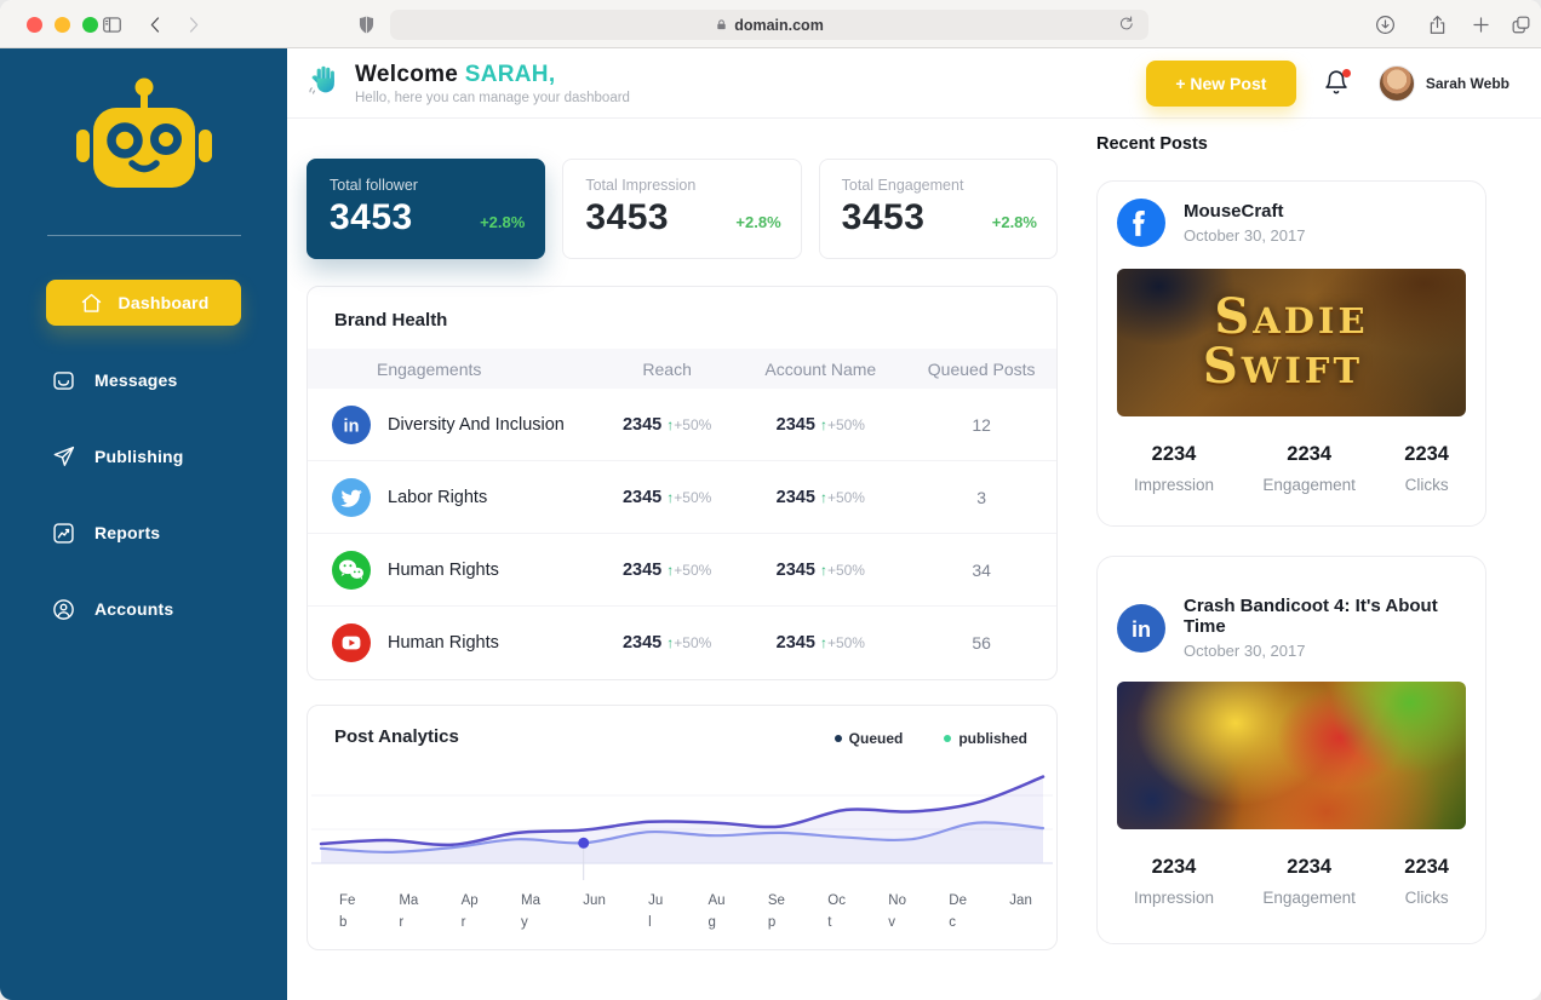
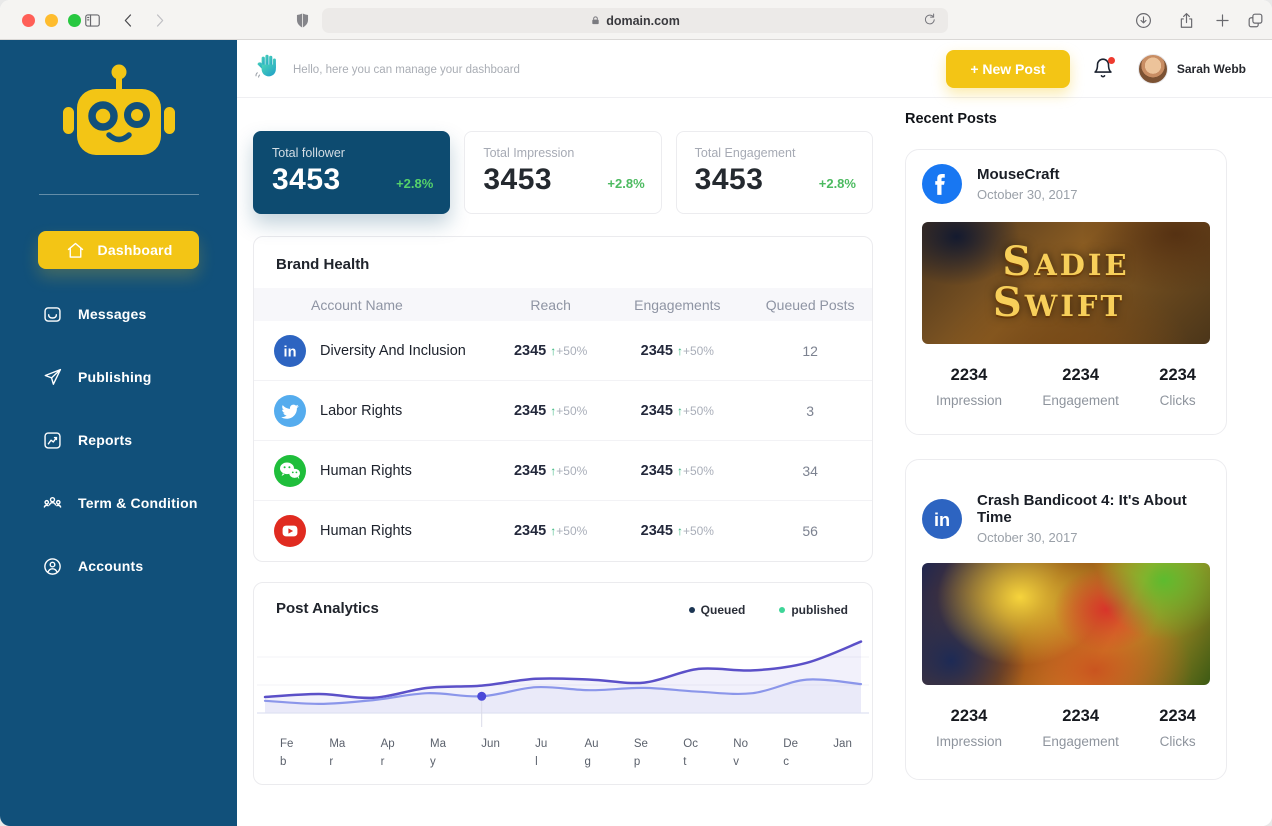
  domain.com
  Dashboard
  Messages
  Publishing
  Reports
+ Term & Condition
  Accounts
- Welcome SARAH,
  Hello, here you can manage your dashboard
  + New Post
  Sarah Webb
  Total follower
  3453
  +2.8%
  Total Impression
  3453
  +2.8%
  Total Engagement
  3453
  +2.8%
  Brand Health
- Engagements
+ Account Name
  Reach
- Account Name
+ Engagements
  Queued Posts
  in
  Diversity And Inclusion
  2345 ↑+50%
  2345 ↑+50%
  12
  Labor Rights
  2345 ↑+50%
  2345 ↑+50%
  3
  Human Rights
  2345 ↑+50%
  2345 ↑+50%
  34
  Human Rights
  2345 ↑+50%
  2345 ↑+50%
  56
  Post Analytics
  Queued
  published
  Fe
  b
  Ma
  r
  Ap
  r
  Ma
  y
  Jun
  Ju
  l
  Au
  g
  Se
  p
  Oc
  t
  No
  v
  De
  c
  Jan
  Recent Posts
  MouseCraft
  October 30, 2017
  SADIE
  SWIFT
  2234
  Impression
  2234
  Engagement
  2234
  Clicks
  in
  Crash Bandicoot 4: It's About Time
  October 30, 2017
  2234
  Impression
  2234
  Engagement
  2234
  Clicks
